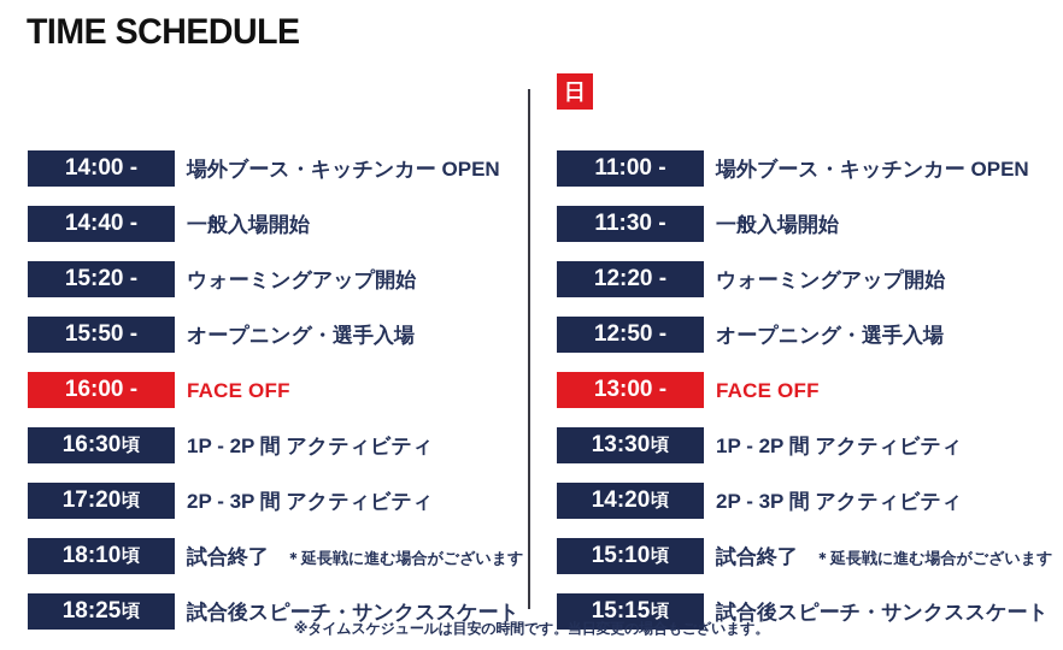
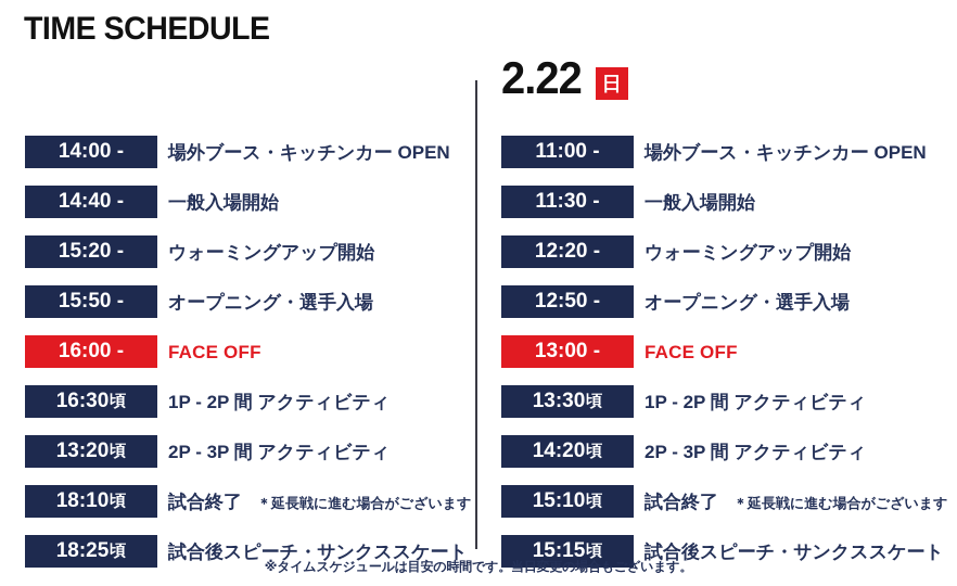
  TIME SCHEDULE
+ 2.22
  日
  14:00
  -
  場外ブース・キッチンカー OPEN
  14:40
  -
  一般入場開始
  15:20
  -
  ウォーミングアップ開始
  15:50
  -
  オープニング・選手入場
  16:00
  -
  FACE OFF
  16:30
  頃
  1P - 2P 間 アクティビティ
- 17:20
+ 13:20
  頃
  2P - 3P 間 アクティビティ
  18:10
  頃
  試合終了
  ＊延長戦に進む場合がございます
  18:25
  頃
  試合後スピーチ・サンクススケート
  11:00
  -
  場外ブース・キッチンカー OPEN
  11:30
  -
  一般入場開始
  12:20
  -
  ウォーミングアップ開始
  12:50
  -
  オープニング・選手入場
  13:00
  -
  FACE OFF
  13:30
  頃
  1P - 2P 間 アクティビティ
  14:20
  頃
  2P - 3P 間 アクティビティ
  15:10
  頃
  試合終了
  ＊延長戦に進む場合がございます
  15:15
  頃
  試合後スピーチ・サンクススケート
  ※タイムスケジュールは目安の時間です。当日変更の場合もございます。
